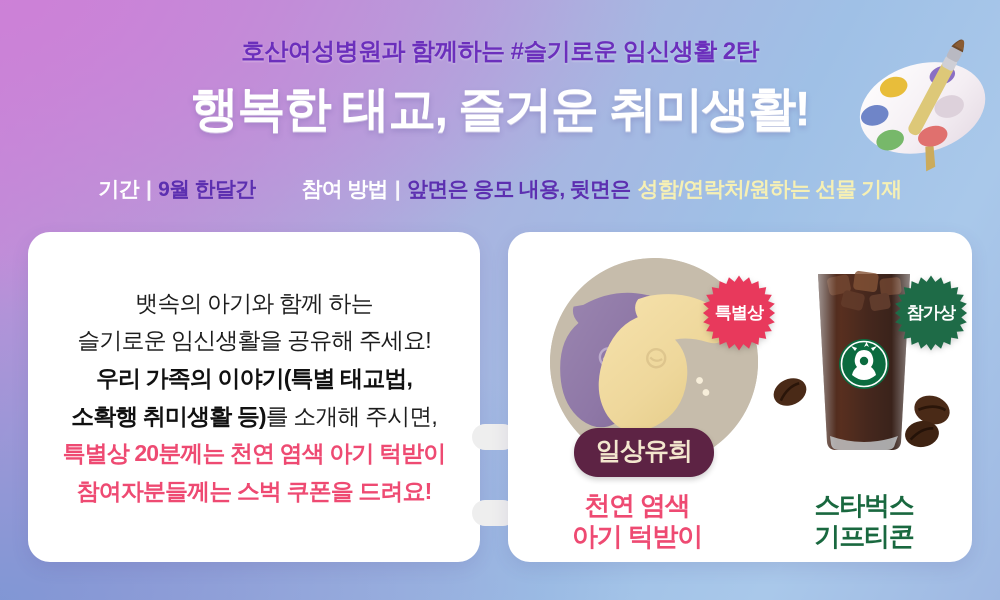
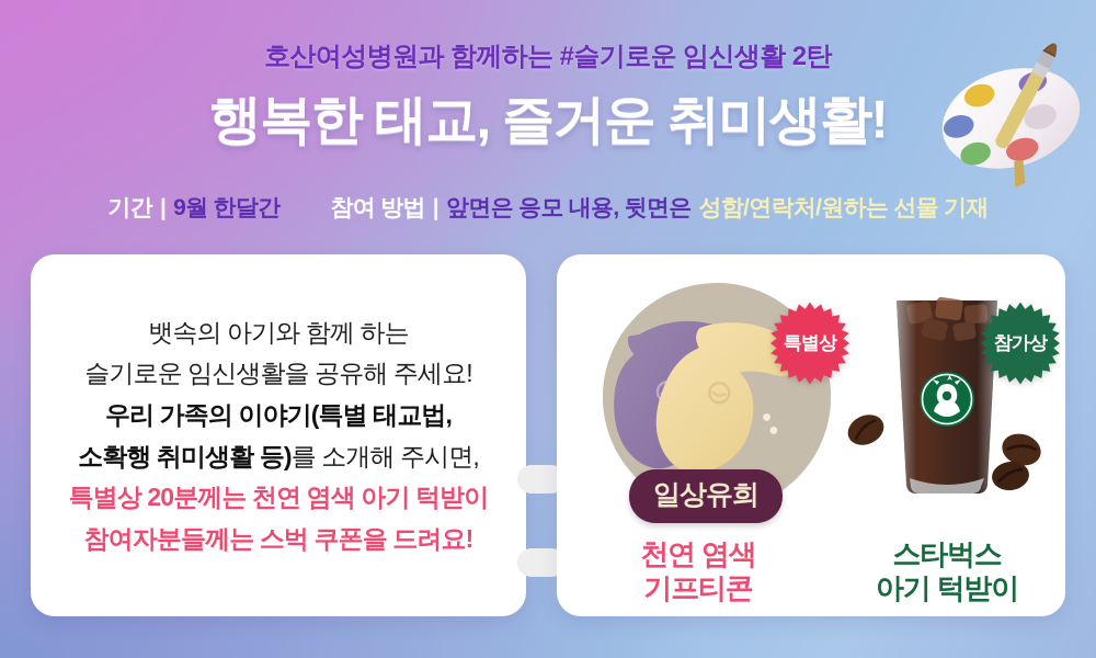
  호산여성병원과 함께하는 #슬기로운 임신생활 2탄
  행복한 태교, 즐거운 취미생활!
  기간
  |
  9월 한달간
  참여 방법
  |
  앞면은 응모 내용, 뒷면은
  성함/연락처/원하는 선물 기재
  뱃속의 아기와 함께 하는
  슬기로운 임신생활을 공유해 주세요!
  우리 가족의 이야기(특별 태교법,
  소확행 취미생활 등)를 소개해 주시면,
  특별상 20분께는 천연 염색 아기 턱받이
  참여자분들께는 스벅 쿠폰을 드려요!
  특별상
  일상유희
  천연 염색
- 아기 턱받이
+ 기프티콘
  참가상
  스타벅스
- 기프티콘
+ 아기 턱받이
